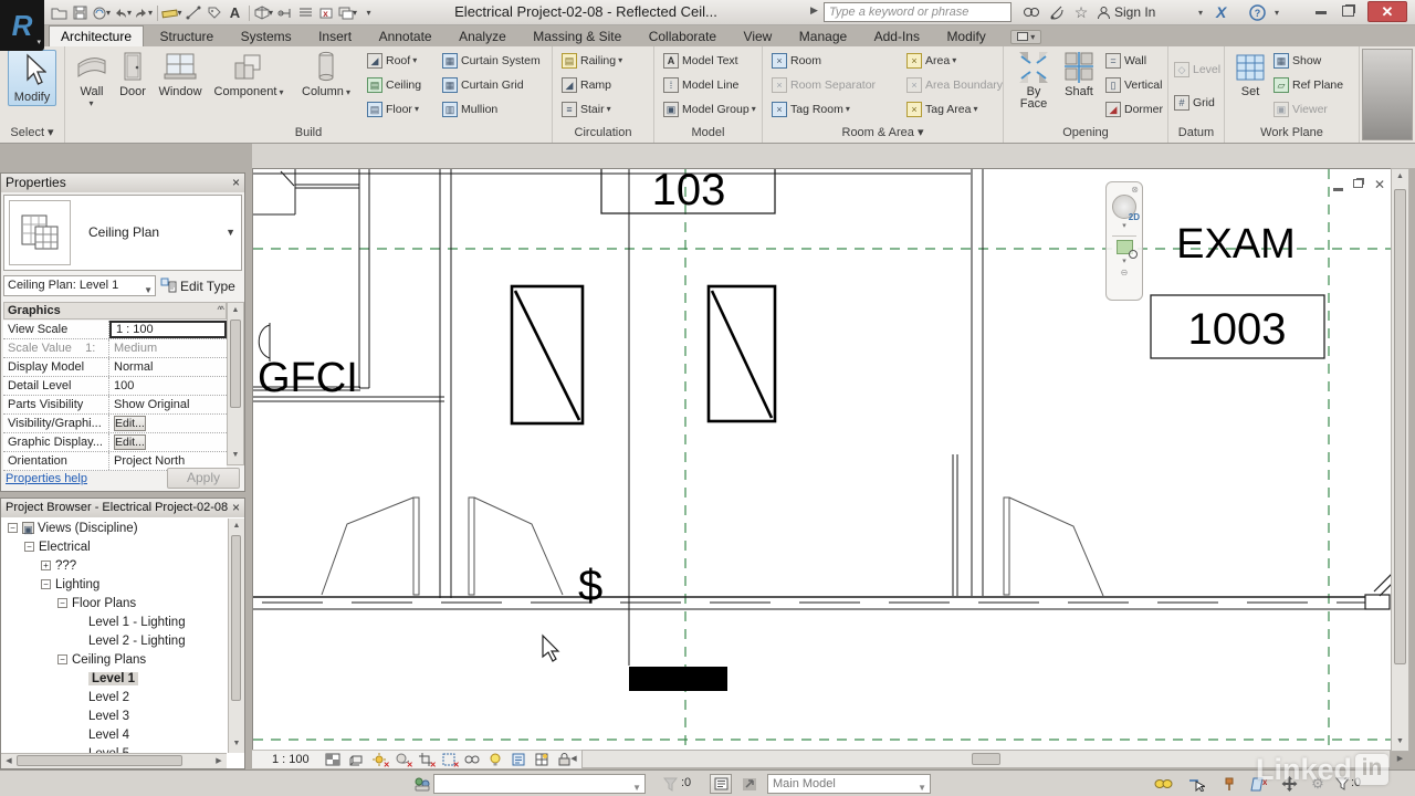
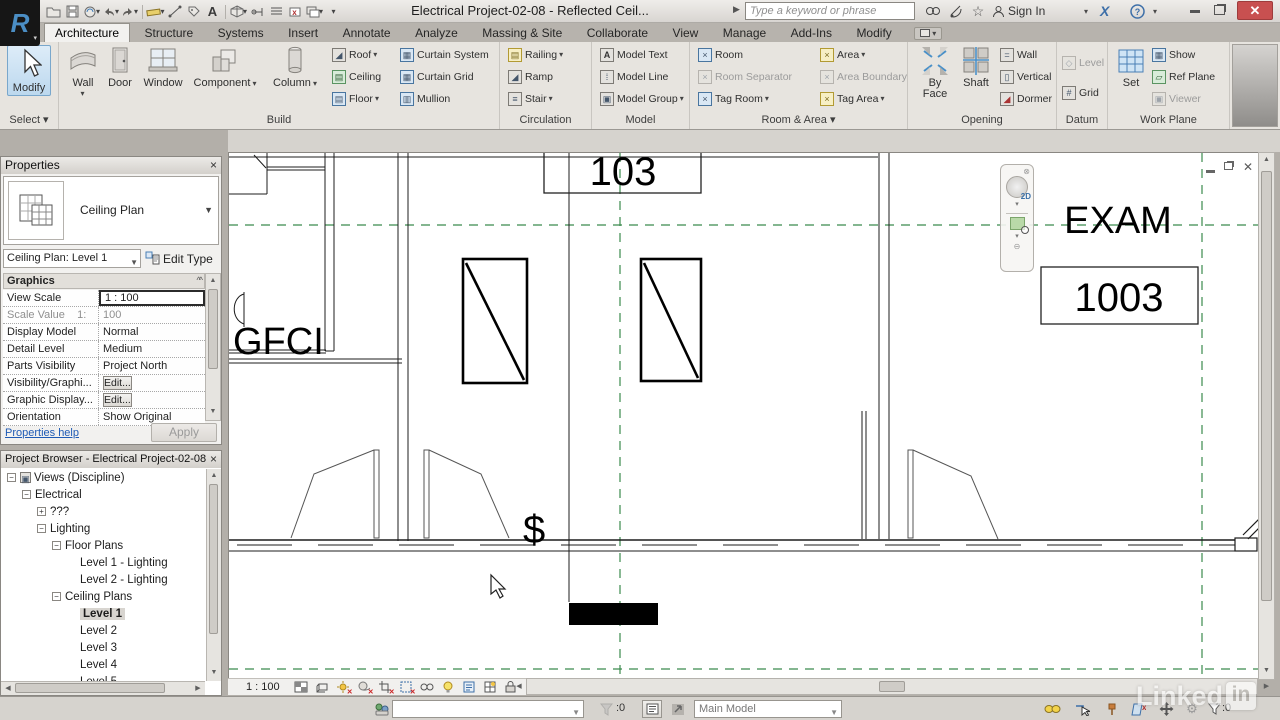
  ▾
  ▾
  ▾
  ▾
  A
  ▾
  x
  ▾
  ▾
  Electrical Project-02-08 - Reflected Ceil...
  ▶
  Type a keyword or phrase
  ☆
  Sign In
  ▾
  X
  ?
  ▾
  ✕
  R
  Architecture Structure Systems Insert Annotate Analyze Massing & Site Collaborate View Manage Add-Ins Modify
  ▾
  Modify
  Select ▾
  Wall
  ▾
  Door
  Window
  Component ▾
  Column ▾
  ◢
  Roof
  ▾
  ▤
  Ceiling
  ▤
  Floor
  ▾
  ▦
  Curtain System
  ▦
  Curtain Grid
  ▥
  Mullion
  Build
  ▤
  Railing
  ▾
  ◢
  Ramp
  ≡
  Stair
  ▾
  Circulation
  A
  Model Text
  ⁞
  Model Line
  ▣
  Model Group
  ▾
  Model
  ×
  Room
  ×
  Room Separator
  ×
  Tag Room
  ▾
  ×
  Area
  ▾
  ×
  Area Boundary
  ×
  Tag Area
  ▾
  Room & Area ▾
  By
  Face
  Shaft
  =
  Wall
  ▯
  Vertical
  ◢
  Dormer
  Opening
  ◇
  Level
  #
  Grid
  Datum
  Set
  ▦
  Show
  ▱
  Ref Plane
  ▣
  Viewer
  Work Plane
  103
  EXAM
  1003
  GFCI
  $
  ✕
  ⊗
  2D
  ⊖
  1 : 100
  Properties
  ×
  Ceiling Plan
  ▼
  Ceiling Plan: Level 1
  ▼
  Edit Type
  Graphics
  ^^
  View Scale
  1 : 100
  Scale Value 1:
- Medium
+ 100
  Display Model
  Normal
  Detail Level
- 100
+ Medium
  Parts Visibility
- Show Original
+ Project North
  Visibility/Graphi...
  Edit...
  Graphic Display...
  Edit...
  Orientation
- Project North
+ Show Original
  Properties help
  Apply
  Project Browser - Electrical Project-02-08
  ×
  −
  ▣
  Views (Discipline)
  −
  Electrical
  +
  ???
  −
  Lighting
  −
  Floor Plans
  Level 1 - Lighting
  Level 2 - Lighting
  −
  Ceiling Plans
  Level 1
  Level 2
  Level 3
  Level 4
  ▼
  :0
  Main Model
  ▼
  x
  ⚙
  :0
  Linked
  in
